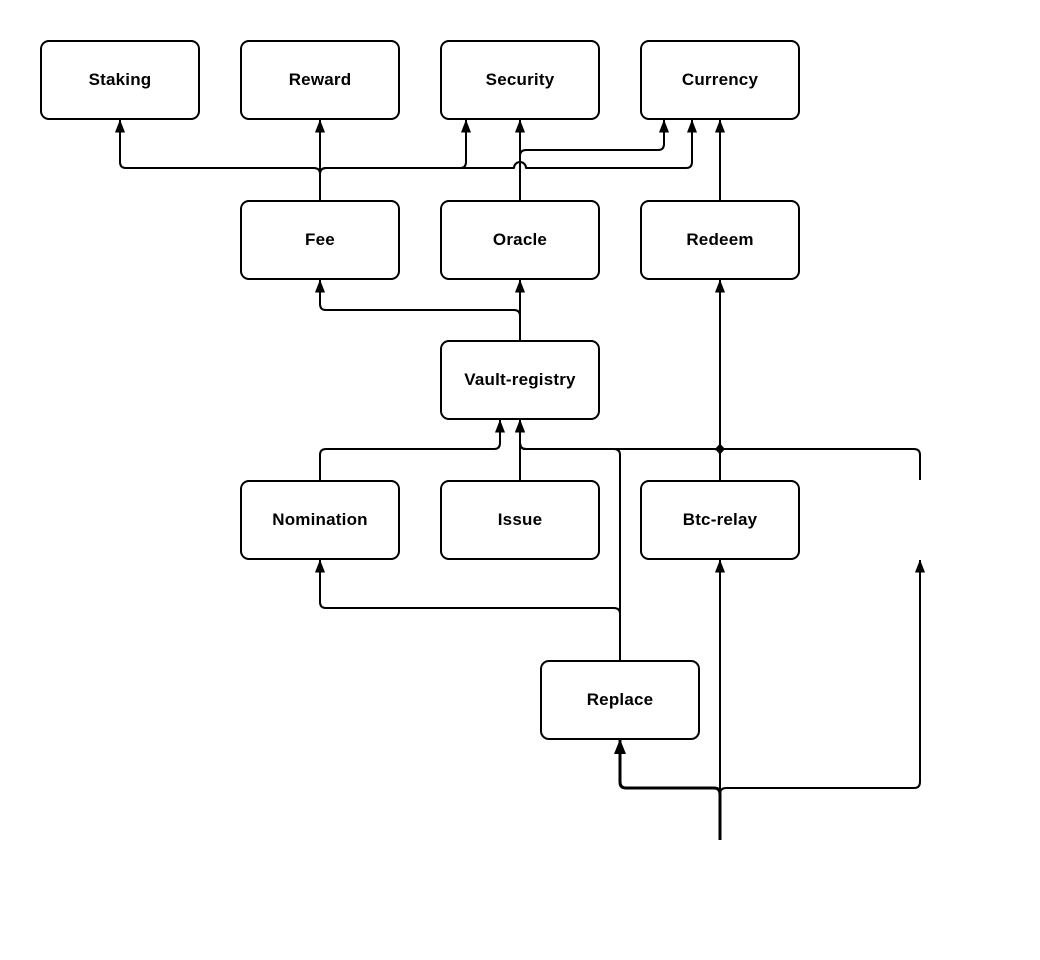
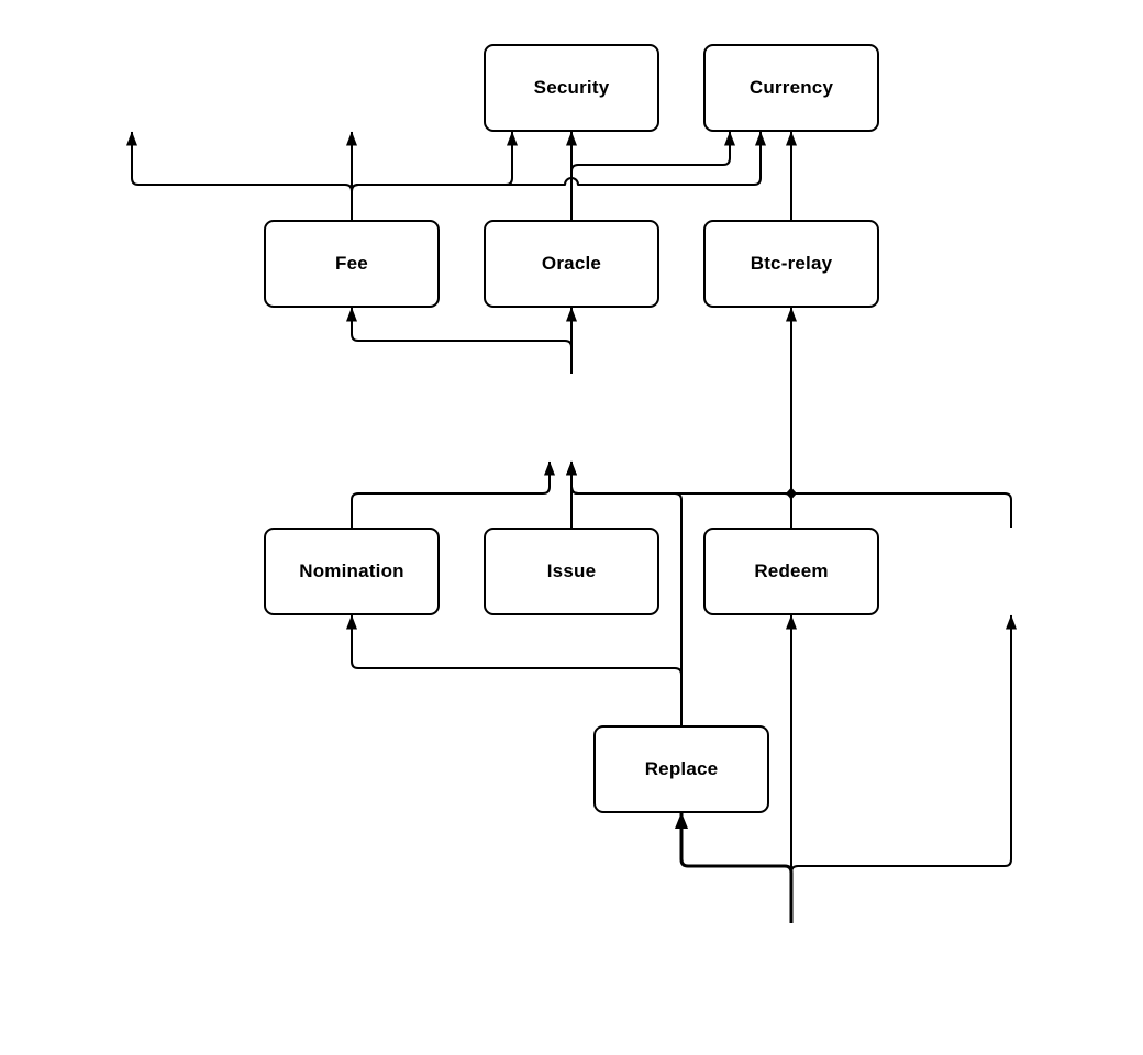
- Staking
- Reward
  Security
  Currency
  Fee
  Oracle
- Redeem
+ Btc-relay
- Vault-registry
  Nomination
  Issue
- Btc-relay
+ Redeem
  Replace
